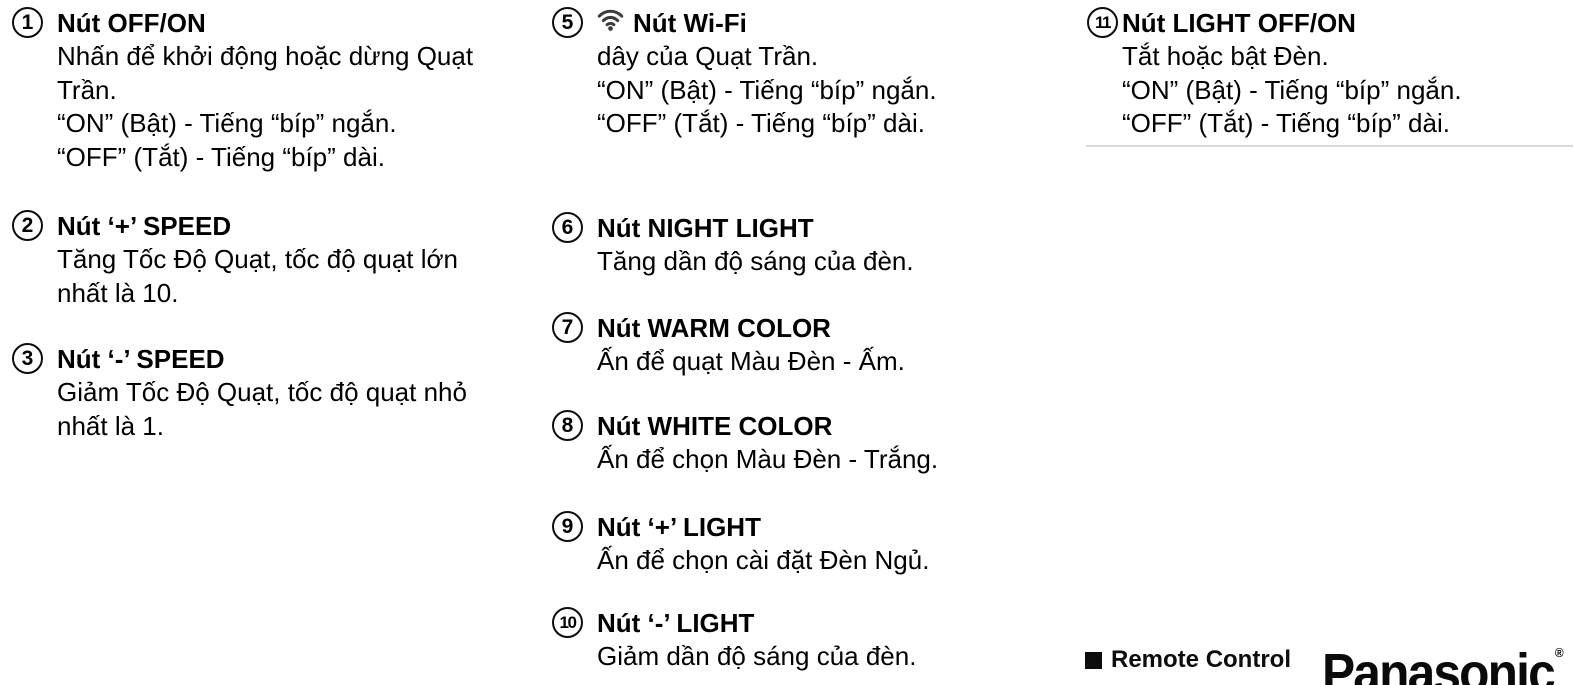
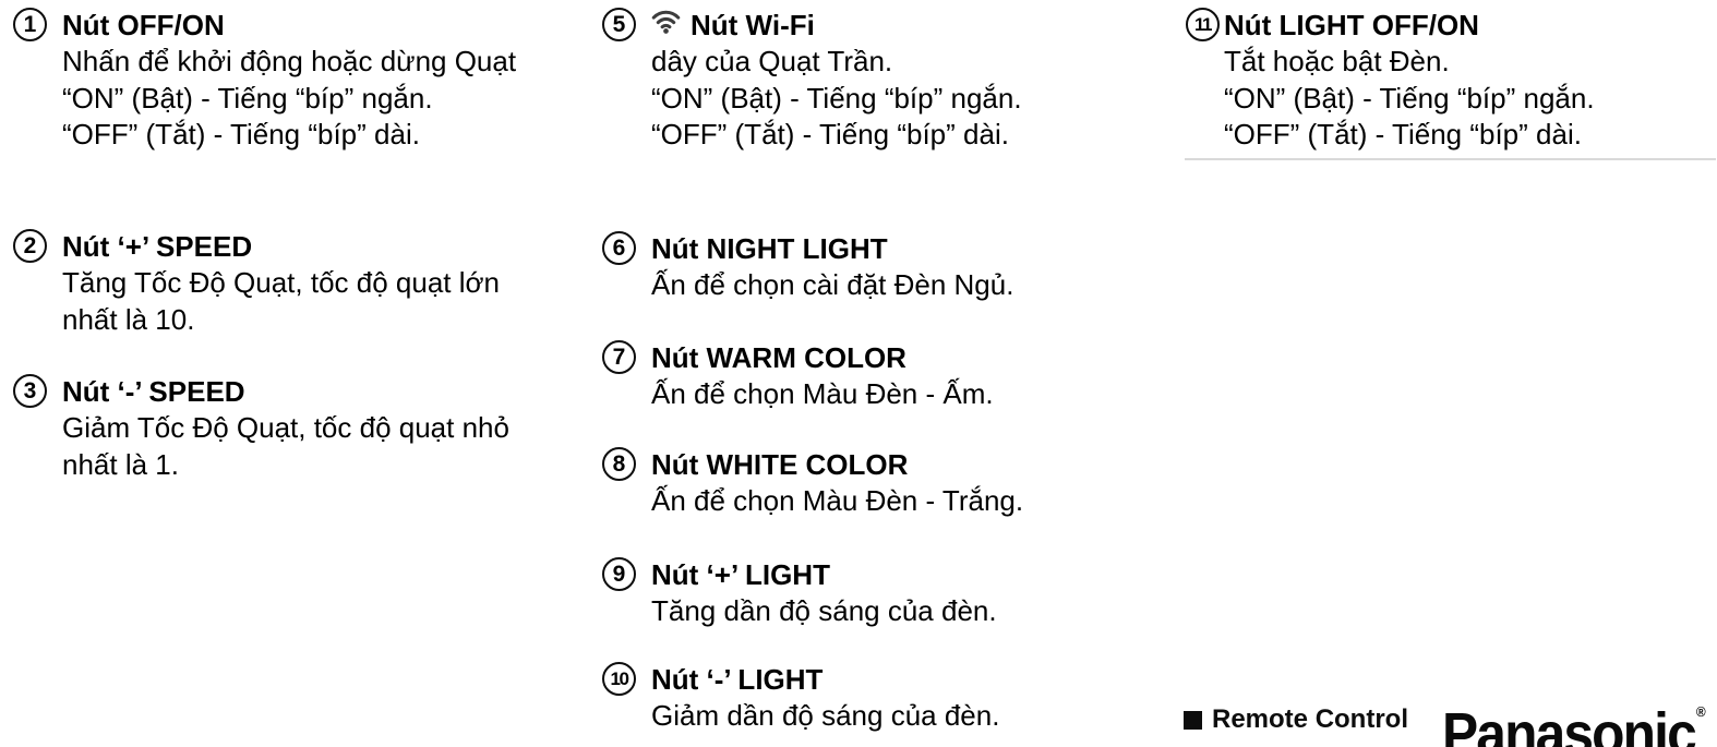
  1
  Nút OFF/ON
  Nhấn để khởi động hoặc dừng Quạt
- Trần.
  “ON” (Bật) - Tiếng “bíp” ngắn.
  “OFF” (Tắt) - Tiếng “bíp” dài.
  2
  Nút ‘+’ SPEED
  Tăng Tốc Độ Quạt, tốc độ quạt lớn
  nhất là 10.
  3
  Nút ‘-’ SPEED
  Giảm Tốc Độ Quạt, tốc độ quạt nhỏ
  nhất là 1.
  5
  Nút Wi-Fi
  dây của Quạt Trần.
  “ON” (Bật) - Tiếng “bíp” ngắn.
  “OFF” (Tắt) - Tiếng “bíp” dài.
  6
  Nút NIGHT LIGHT
- Tăng dần độ sáng của đèn.
+ Ấn để chọn cài đặt Đèn Ngủ.
  7
  Nút WARM COLOR
- Ấn để quạt Màu Đèn - Ấm.
+ Ấn để chọn Màu Đèn - Ấm.
  8
  Nút WHITE COLOR
  Ấn để chọn Màu Đèn - Trắng.
  9
  Nút ‘+’ LIGHT
- Ấn để chọn cài đặt Đèn Ngủ.
+ Tăng dần độ sáng của đèn.
  10
  Nút ‘-’ LIGHT
  Giảm dần độ sáng của đèn.
  11
  Nút LIGHT OFF/ON
  Tắt hoặc bật Đèn.
  “ON” (Bật) - Tiếng “bíp” ngắn.
  “OFF” (Tắt) - Tiếng “bíp” dài.
  Remote Control
  Panasonic®
